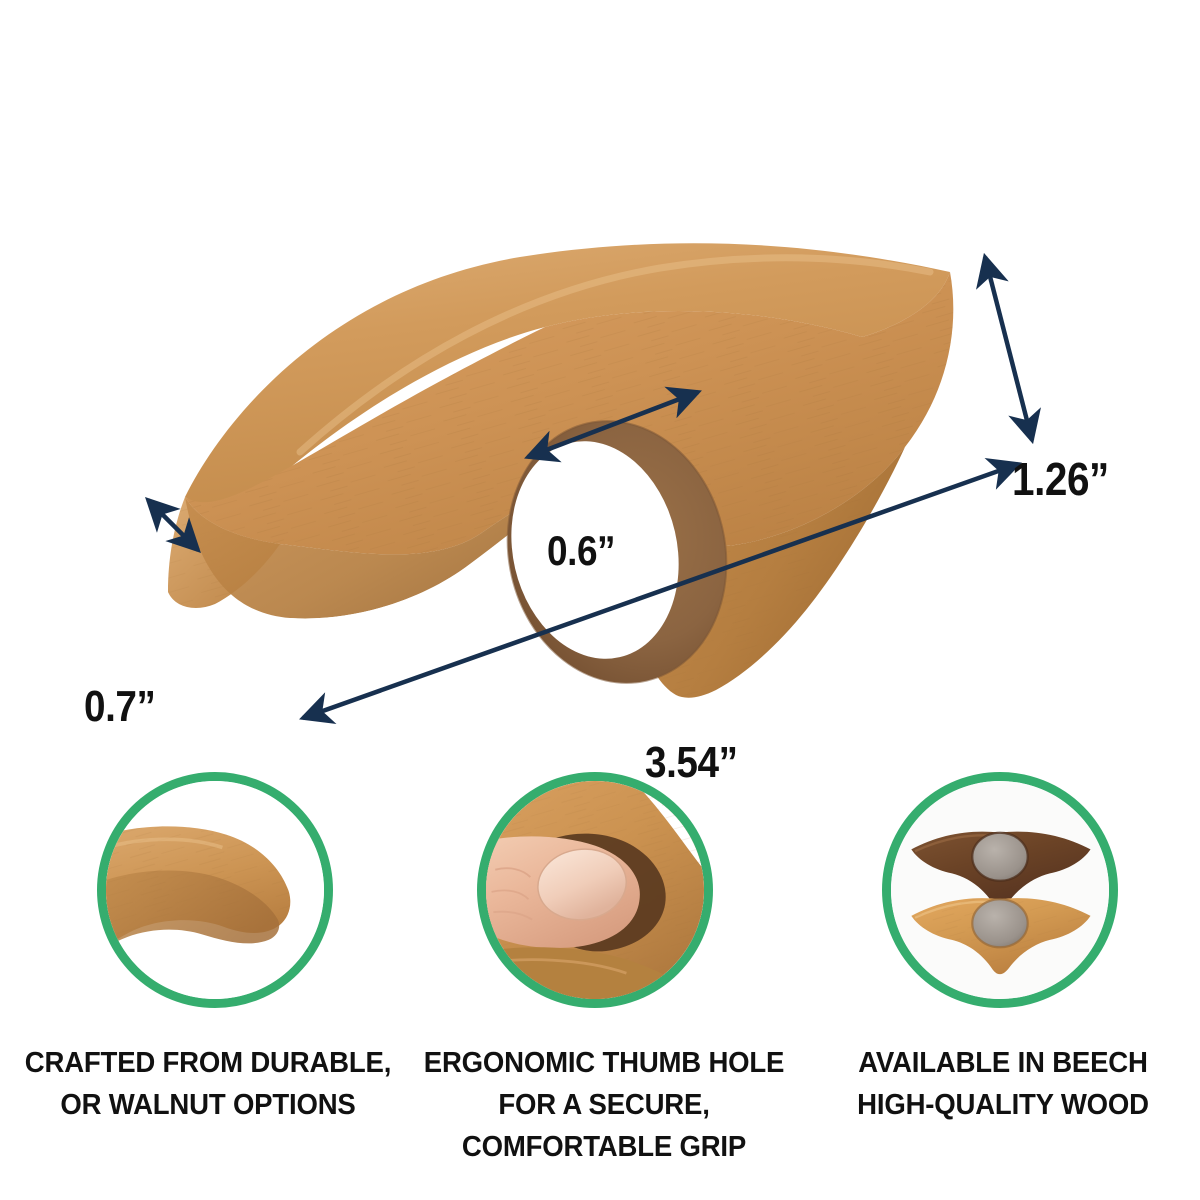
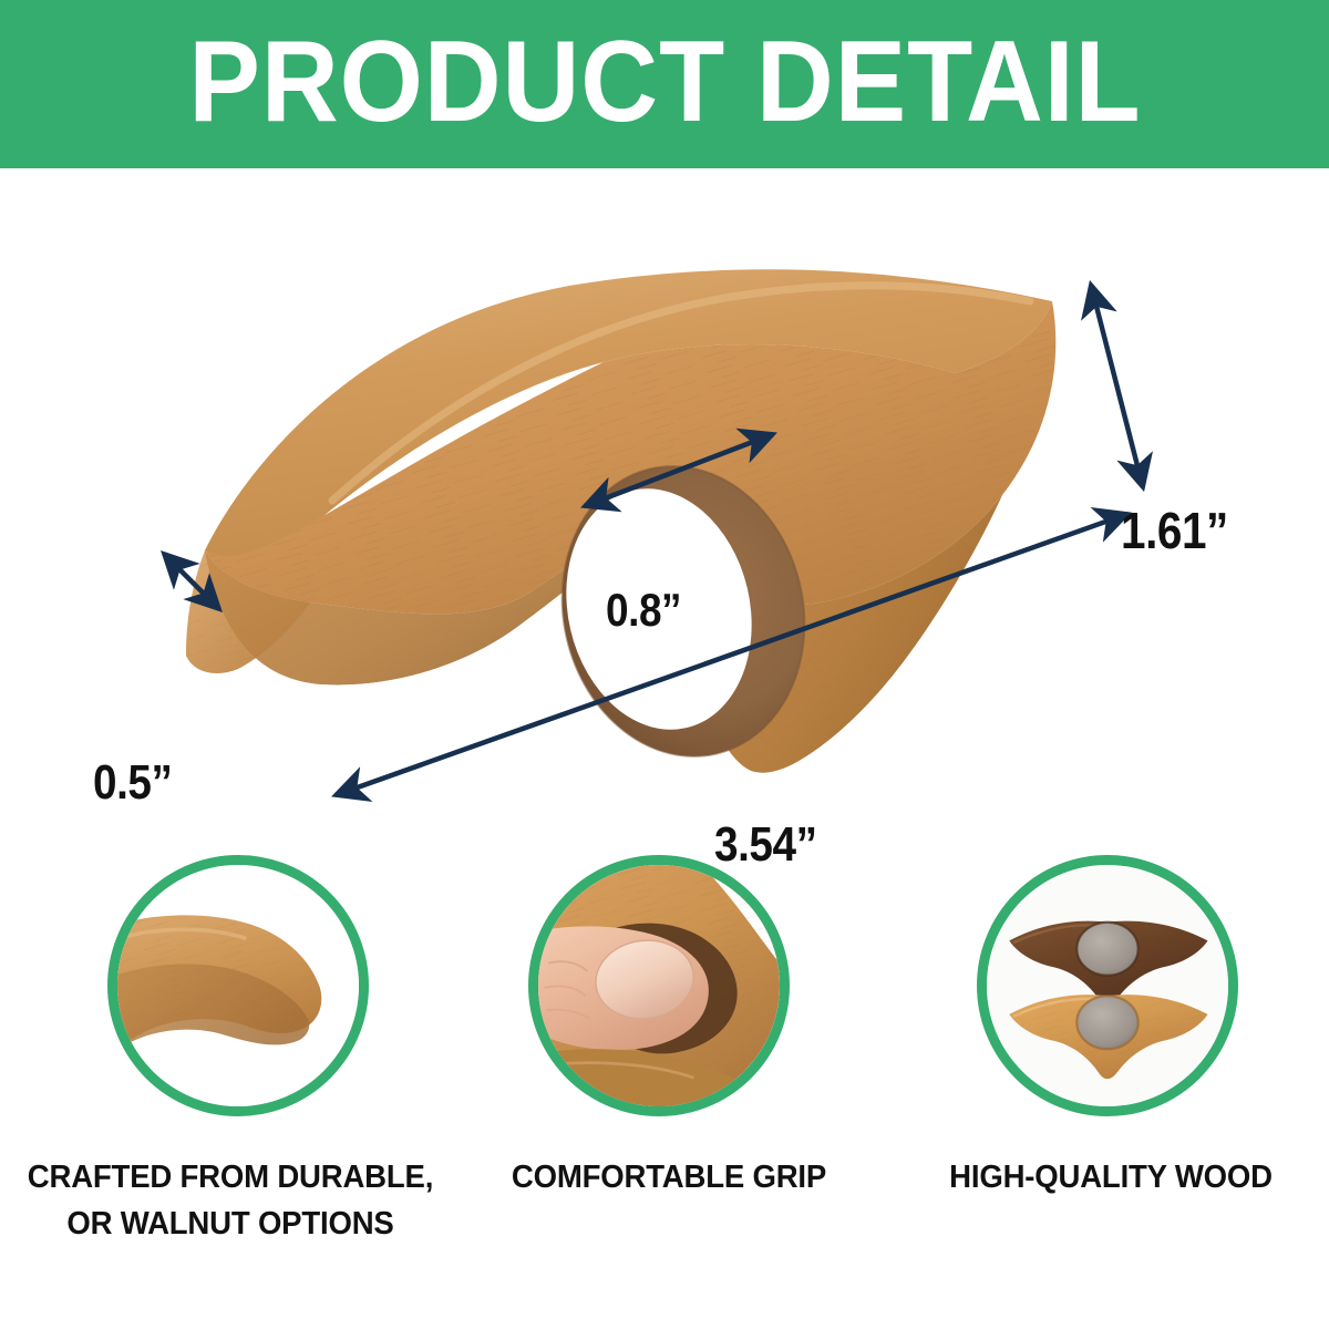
+ PRODUCT DETAIL
- 1.26”
+ 1.61”
- 0.6”
+ 0.8”
- 0.7”
+ 0.5”
  3.54”
  CRAFTED FROM DURABLE,
  OR WALNUT OPTIONS
- ERGONOMIC THUMB HOLE
- FOR A SECURE,
  COMFORTABLE GRIP
- AVAILABLE IN BEECH
  HIGH-QUALITY WOOD
